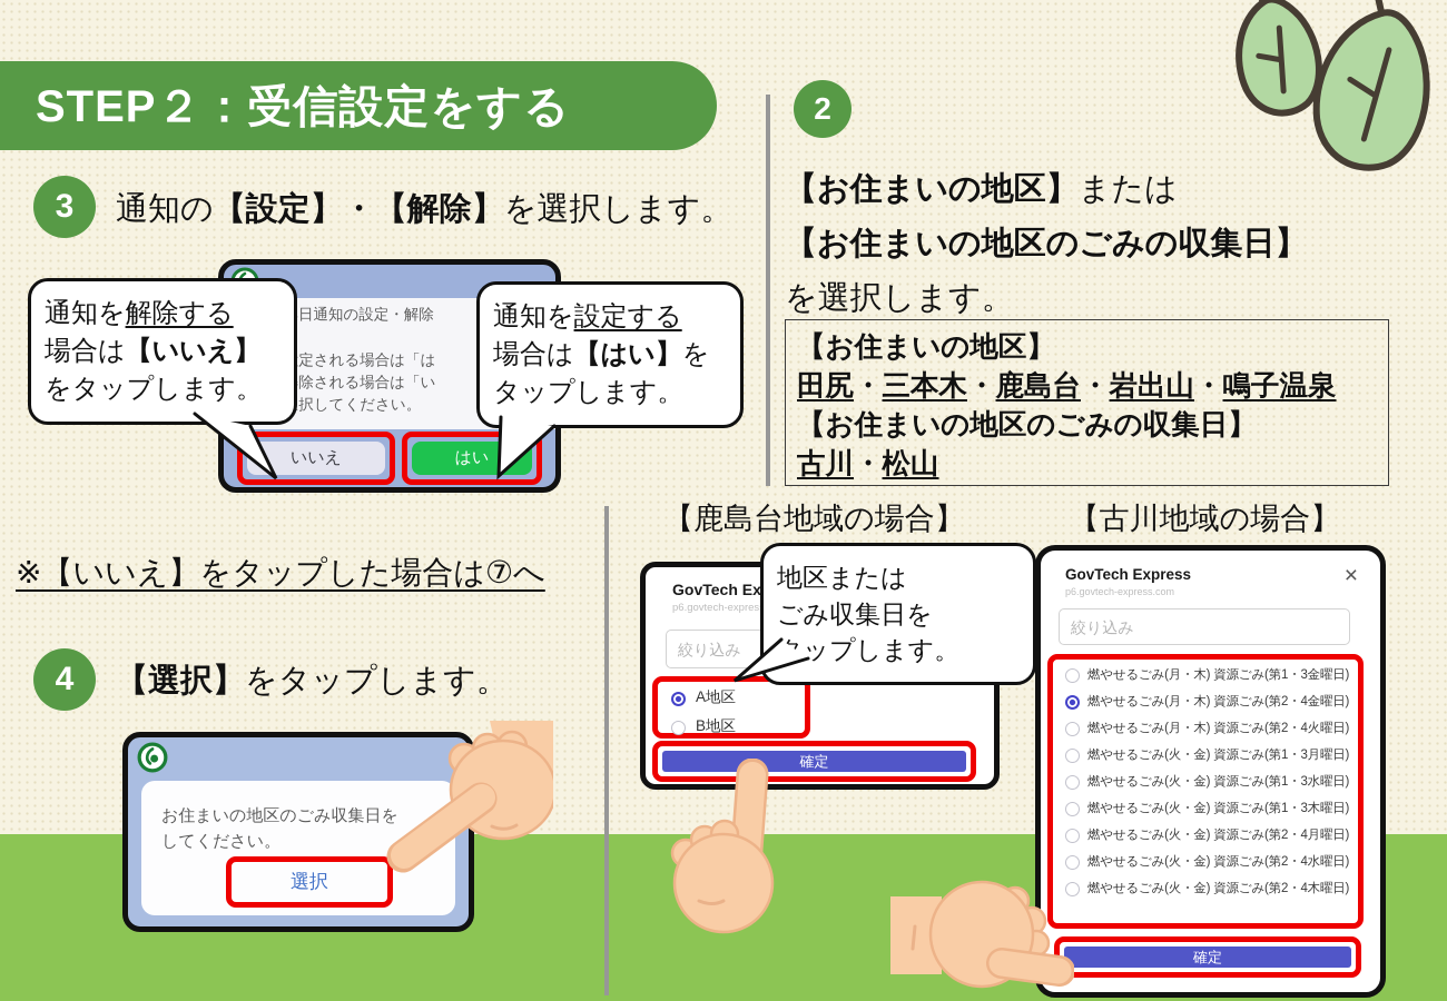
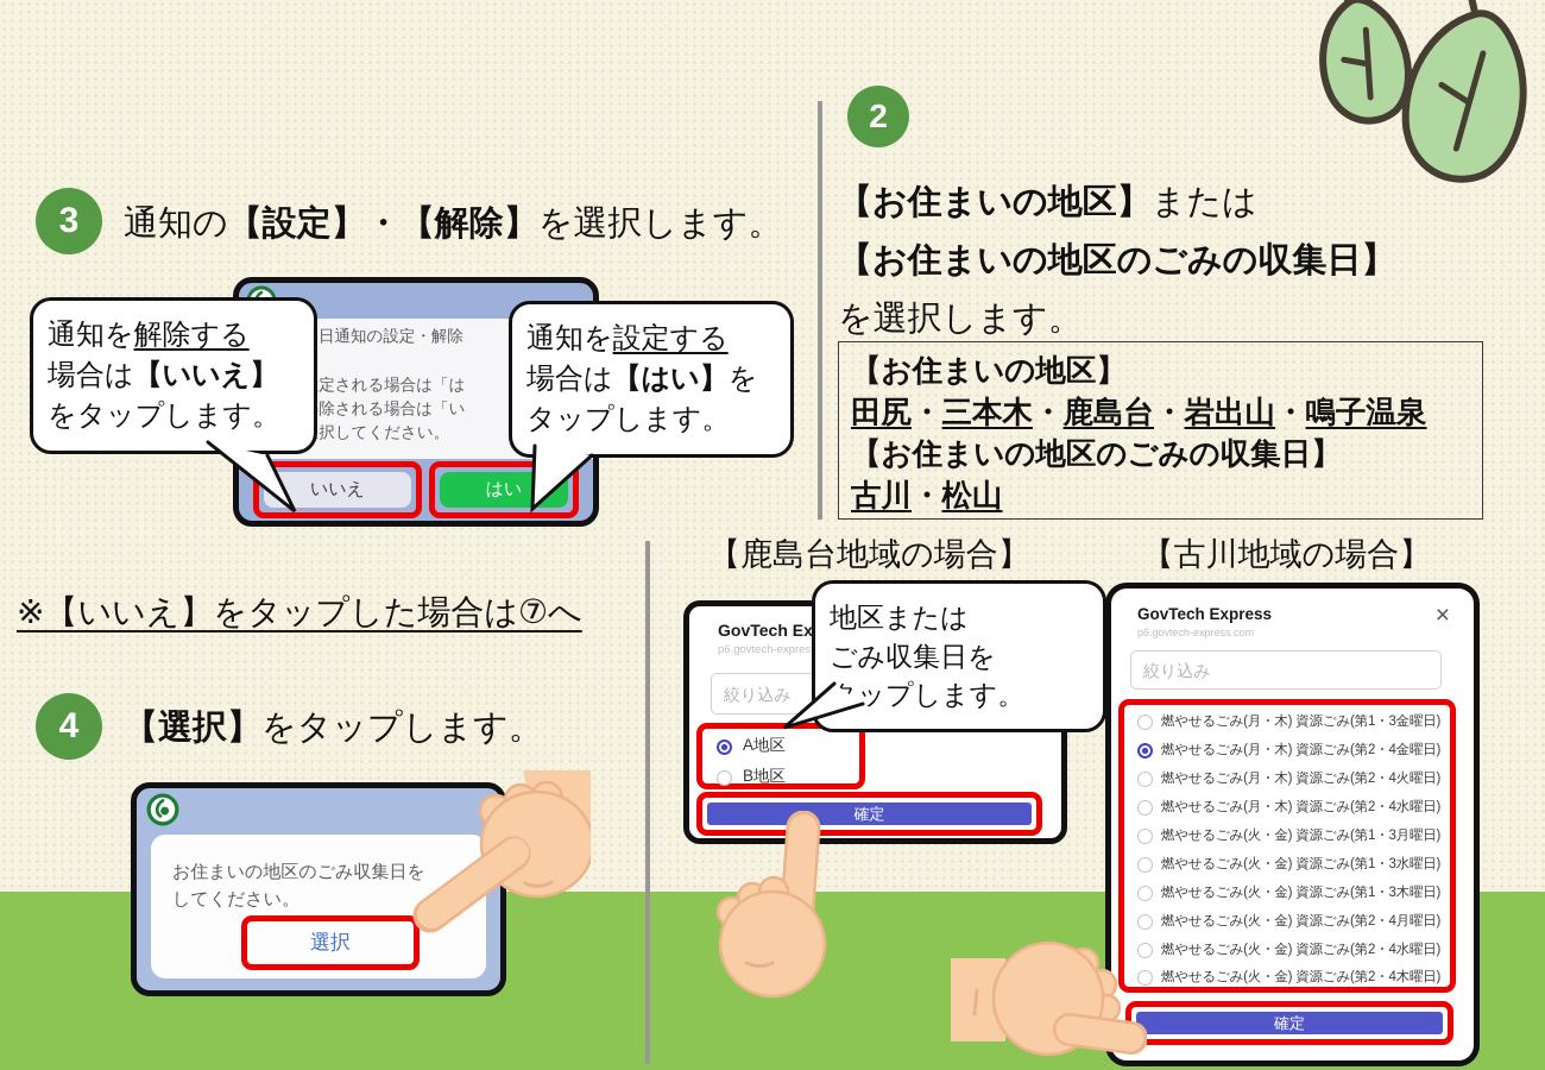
- STEP２：受信設定をする
  3
  通知の【設定】・【解除】を選択します。
  日通知の設定・解除
  定される場合は「は
  除される場合は「い
  択してください。
  いいえ
  はい
  通知を解除する
  場合は【いいえ】
  をタップします。
  通知を設定する
  場合は【はい】を
  タップします。
  ※【いいえ】をタップした場合は⑦へ
  4
  【選択】をタップします。
  お住まいの地区のごみ収集日を
  してください。
  選択
  2
  【お住まいの地区】または
  【お住まいの地区のごみの収集日】
  を選択します。
  【お住まいの地区】
  田尻・三本木・鹿島台・岩出山・鳴子温泉
  【お住まいの地区のごみの収集日】
  古川・松山
  【鹿島台地域の場合】
  【古川地域の場合】
  p6.govtech-expres
  絞り込み
  A地区
  B地区
  確定
  地区または
  ごみ収集日を
  ップします。
  GovTech Express
  p6.govtech-express.com
  ×
  絞り込み
  燃やせるごみ(月・木) 資源ごみ(第1・3金曜日)
  燃やせるごみ(月・木) 資源ごみ(第2・4金曜日)
  燃やせるごみ(月・木) 資源ごみ(第2・4火曜日)
+ 燃やせるごみ(月・木) 資源ごみ(第2・4水曜日)
  燃やせるごみ(火・金) 資源ごみ(第1・3月曜日)
  燃やせるごみ(火・金) 資源ごみ(第1・3水曜日)
  燃やせるごみ(火・金) 資源ごみ(第1・3木曜日)
  燃やせるごみ(火・金) 資源ごみ(第2・4月曜日)
  燃やせるごみ(火・金) 資源ごみ(第2・4水曜日)
  燃やせるごみ(火・金) 資源ごみ(第2・4木曜日)
  確定
